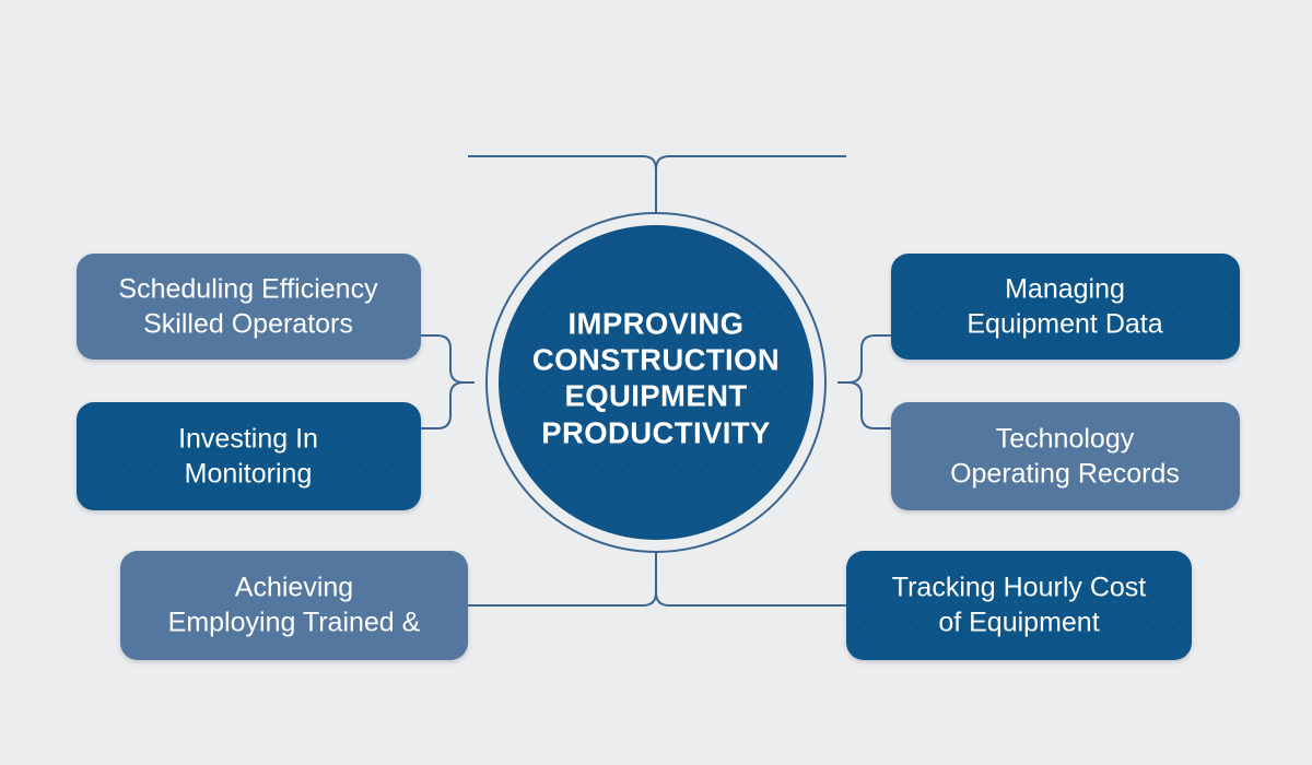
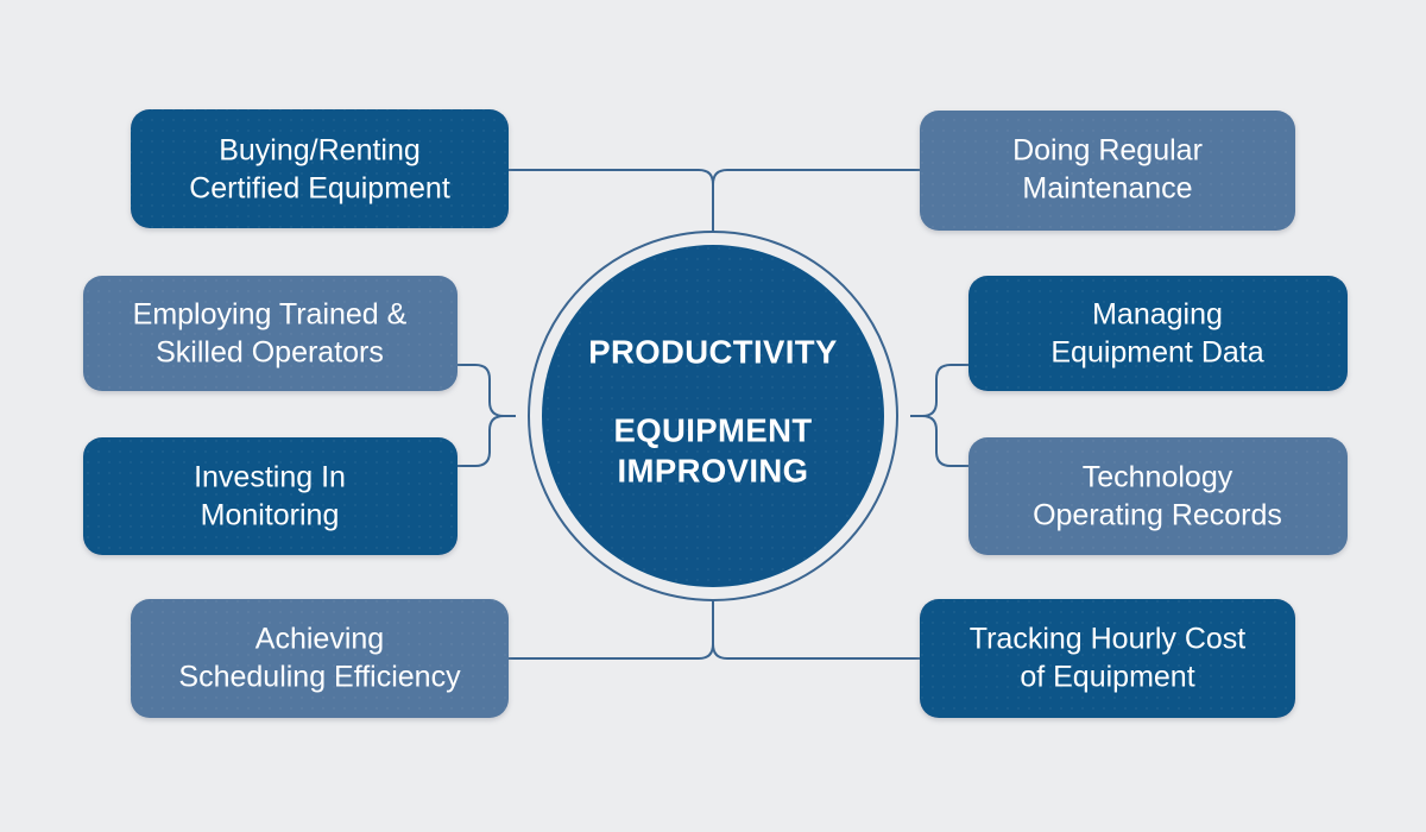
- IMPROVING
+ PRODUCTIVITY
- CONSTRUCTION
  EQUIPMENT
- PRODUCTIVITY
+ IMPROVING
+ Buying/Renting
+ Certified Equipment
- Scheduling Efficiency
+ Employing Trained &
  Skilled Operators
  Investing In
  Monitoring
  Achieving
- Employing Trained &
+ Scheduling Efficiency
+ Doing Regular
+ Maintenance
  Managing
  Equipment Data
  Technology
  Operating Records
  Tracking Hourly Cost
  of Equipment
